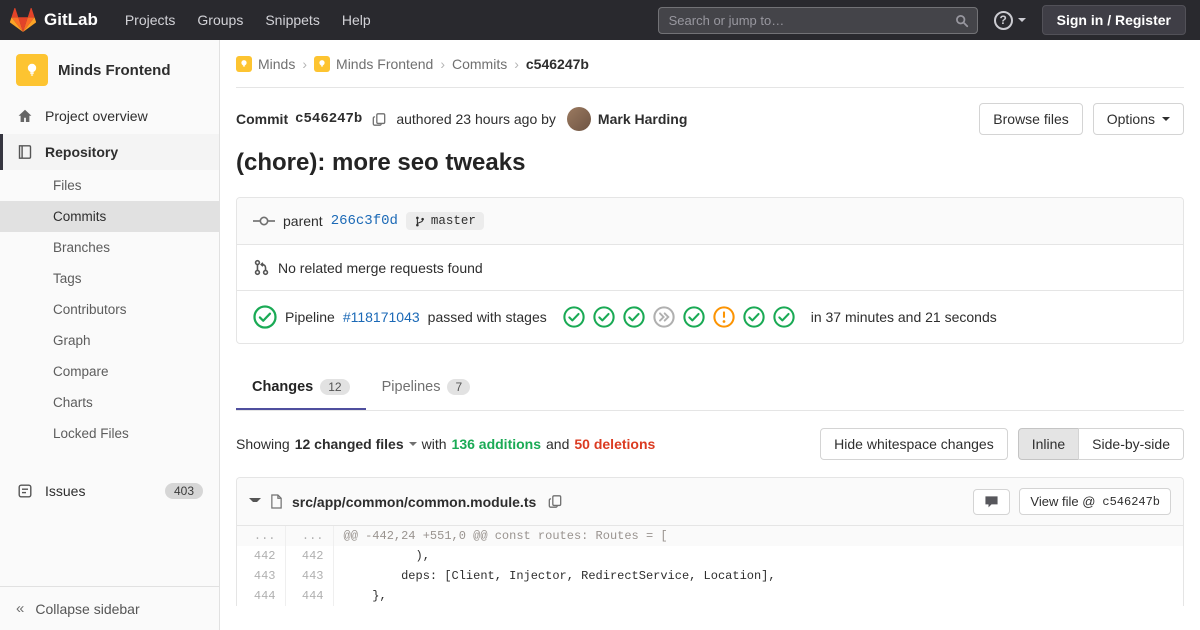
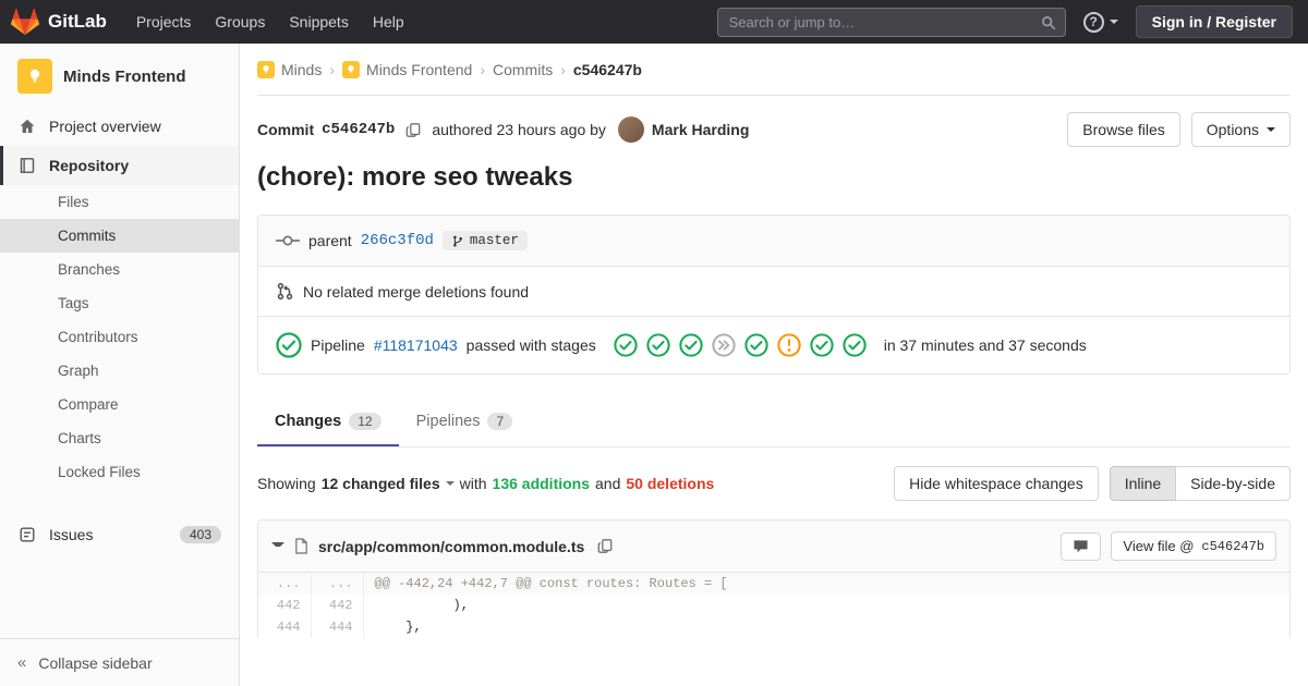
  GitLab
  Projects
  Groups
  Snippets
  Help
  Search or jump to…
  ?
  Sign in / Register
  Minds Frontend
  Project overview
  Repository
  Files
  Commits
  Branches
  Tags
  Contributors
  Graph
  Compare
  Charts
  Locked Files
  Issues
  403
  «
  Collapse sidebar
  Minds
  ›
  Minds Frontend
  ›
  Commits
  ›
  c546247b
  Commit
  c546247b
  authored 23 hours ago by
  Mark Harding
  Browse files
  Options
  (chore): more seo tweaks
  parent
  266c3f0d
  master
- No related merge requests found
+ No related merge deletions found
  Pipeline
  #118171043
  passed with stages
- in 37 minutes and 21 seconds
+ in 37 minutes and 37 seconds
  Changes
  12
  Pipelines
  7
  Showing
  12 changed files
  with
  136 additions
  and
  50 deletions
  Hide whitespace changes
  Inline
  Side-by-side
  src/app/common/common.module.ts
  View file @
  c546247b
- ...	...	@@ -442,24 +551,0 @@ const routes: Routes = [
+ ...	...	@@ -442,24 +442,7 @@ const routes: Routes = [
  442	442	),
- 443	443	deps: [Client, Injector, RedirectService, Location],
  444	444	},
